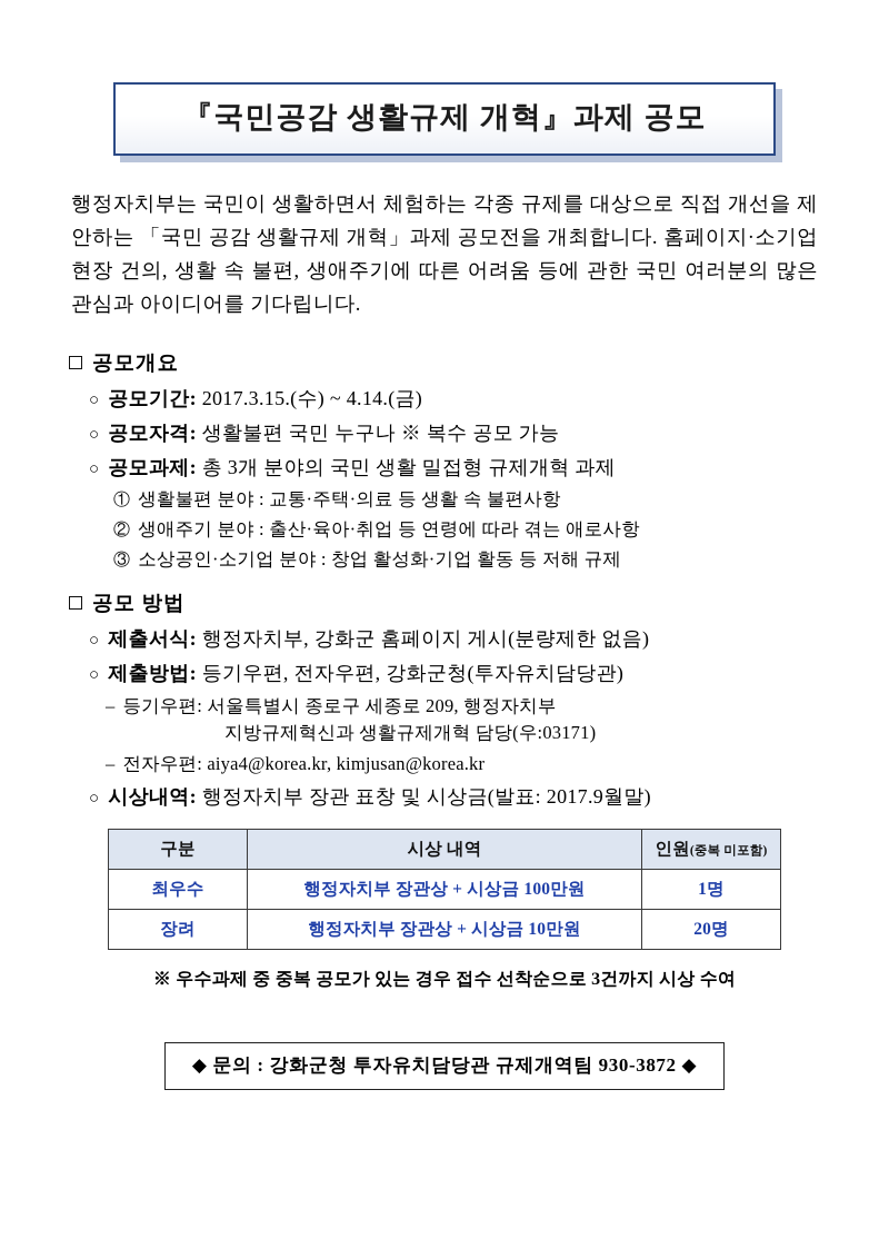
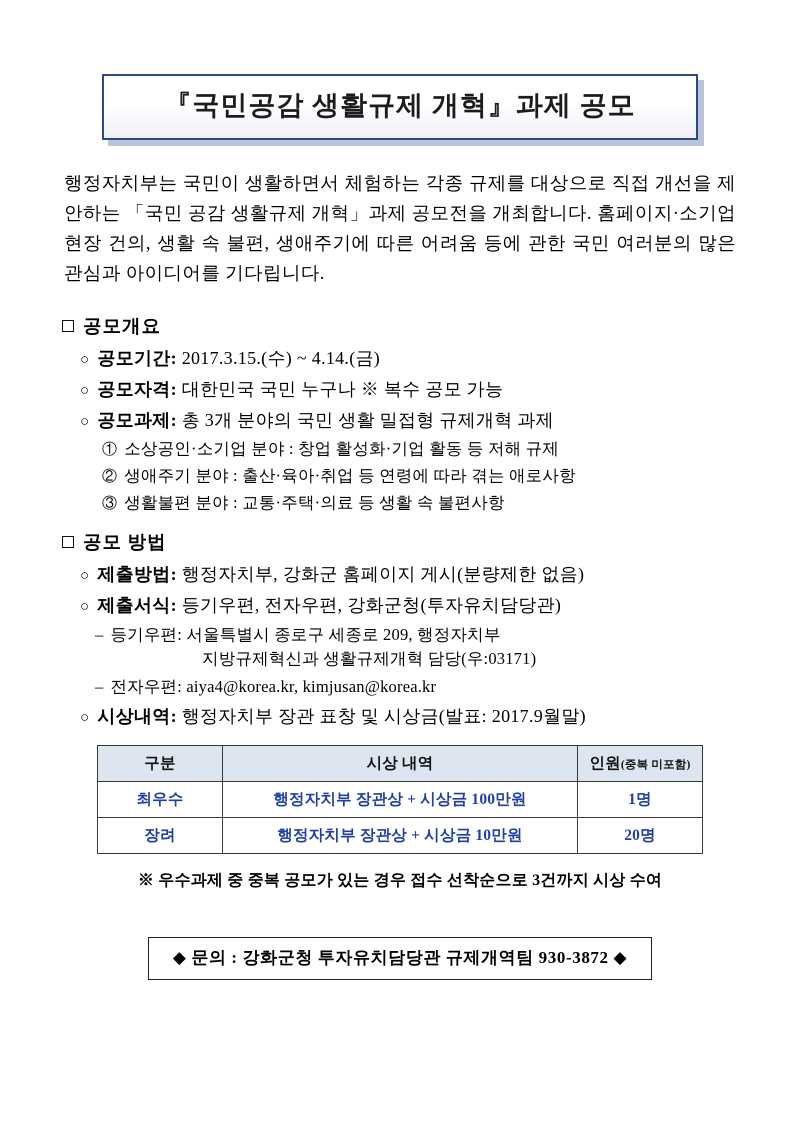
  『국민공감 생활규제 개혁』과제 공모
  행정자치부는 국민이 생활하면서 체험하는 각종 규제를 대상으로 직접 개선을 제안하는 「국민 공감 생활규제 개혁」과제 공모전을 개최합니다. 홈페이지·소기업 현장 건의, 생활 속 불편, 생애주기에 따른 어려움 등에 관한 국민 여러분의 많은 관심과 아이디어를 기다립니다.
  공모개요
  ○
  공모기간: 2017.3.15.(수) ~ 4.14.(금)
  ○
- 공모자격: 생활불편 국민 누구나 ※ 복수 공모 가능
+ 공모자격: 대한민국 국민 누구나 ※ 복수 공모 가능
  ○
  공모과제: 총 3개 분야의 국민 생활 밀접형 규제개혁 과제
  ①
- 생활불편 분야 : 교통·주택·의료 등 생활 속 불편사항
+ 소상공인·소기업 분야 : 창업 활성화·기업 활동 등 저해 규제
  ②
  생애주기 분야 : 출산·육아·취업 등 연령에 따라 겪는 애로사항
  ③
- 소상공인·소기업 분야 : 창업 활성화·기업 활동 등 저해 규제
+ 생활불편 분야 : 교통·주택·의료 등 생활 속 불편사항
  공모 방법
  ○
- 제출서식: 행정자치부, 강화군 홈페이지 게시(분량제한 없음)
+ 제출방법: 행정자치부, 강화군 홈페이지 게시(분량제한 없음)
  ○
- 제출방법: 등기우편, 전자우편, 강화군청(투자유치담당관)
+ 제출서식: 등기우편, 전자우편, 강화군청(투자유치담당관)
  –
  등기우편: 서울특별시 종로구 세종로 209, 행정자치부
  지방규제혁신과 생활규제개혁 담당(우:03171)
  –
  전자우편: aiya4@korea.kr, kimjusan@korea.kr
  ○
  시상내역: 행정자치부 장관 표창 및 시상금(발표: 2017.9월말)
  구분	시상 내역	인원(중복 미포함)
  최우수	행정자치부 장관상 + 시상금 100만원	1명
  장려	행정자치부 장관상 + 시상금 10만원	20명
  ※ 우수과제 중 중복 공모가 있는 경우 접수 선착순으로 3건까지 시상 수여
  ◆ 문의 : 강화군청 투자유치담당관 규제개역팀 930-3872 ◆
